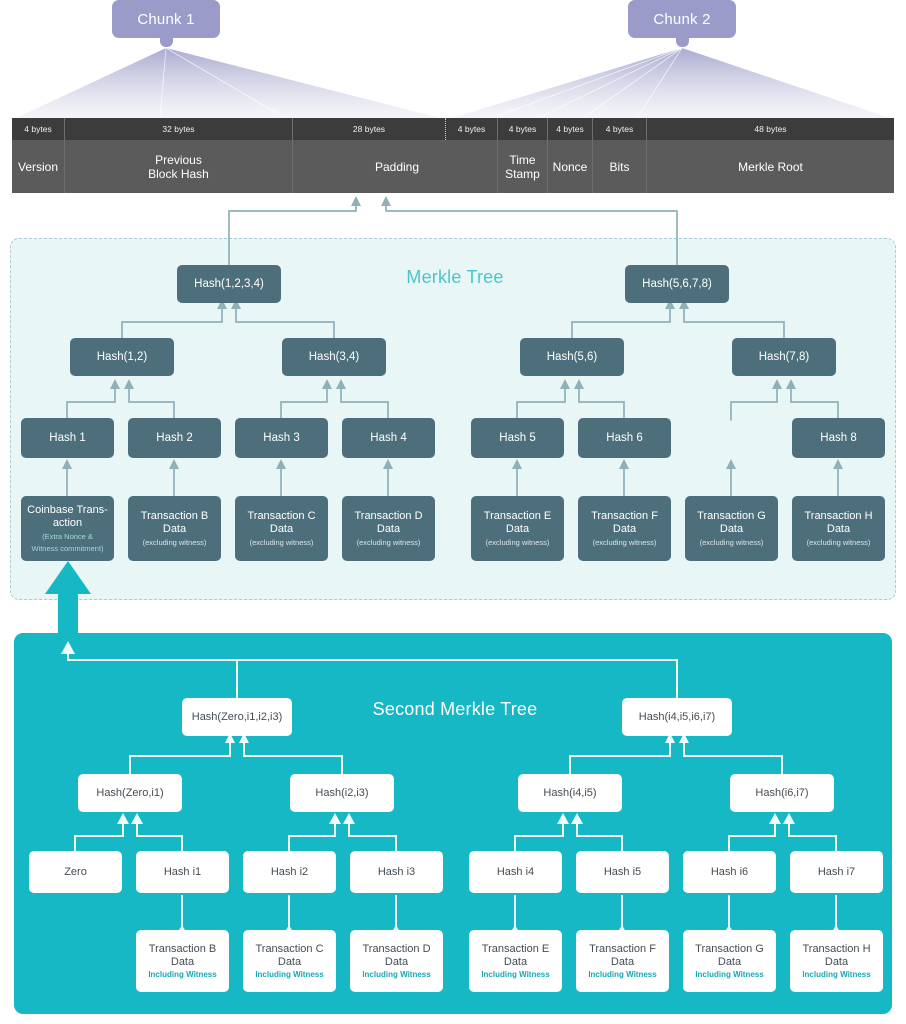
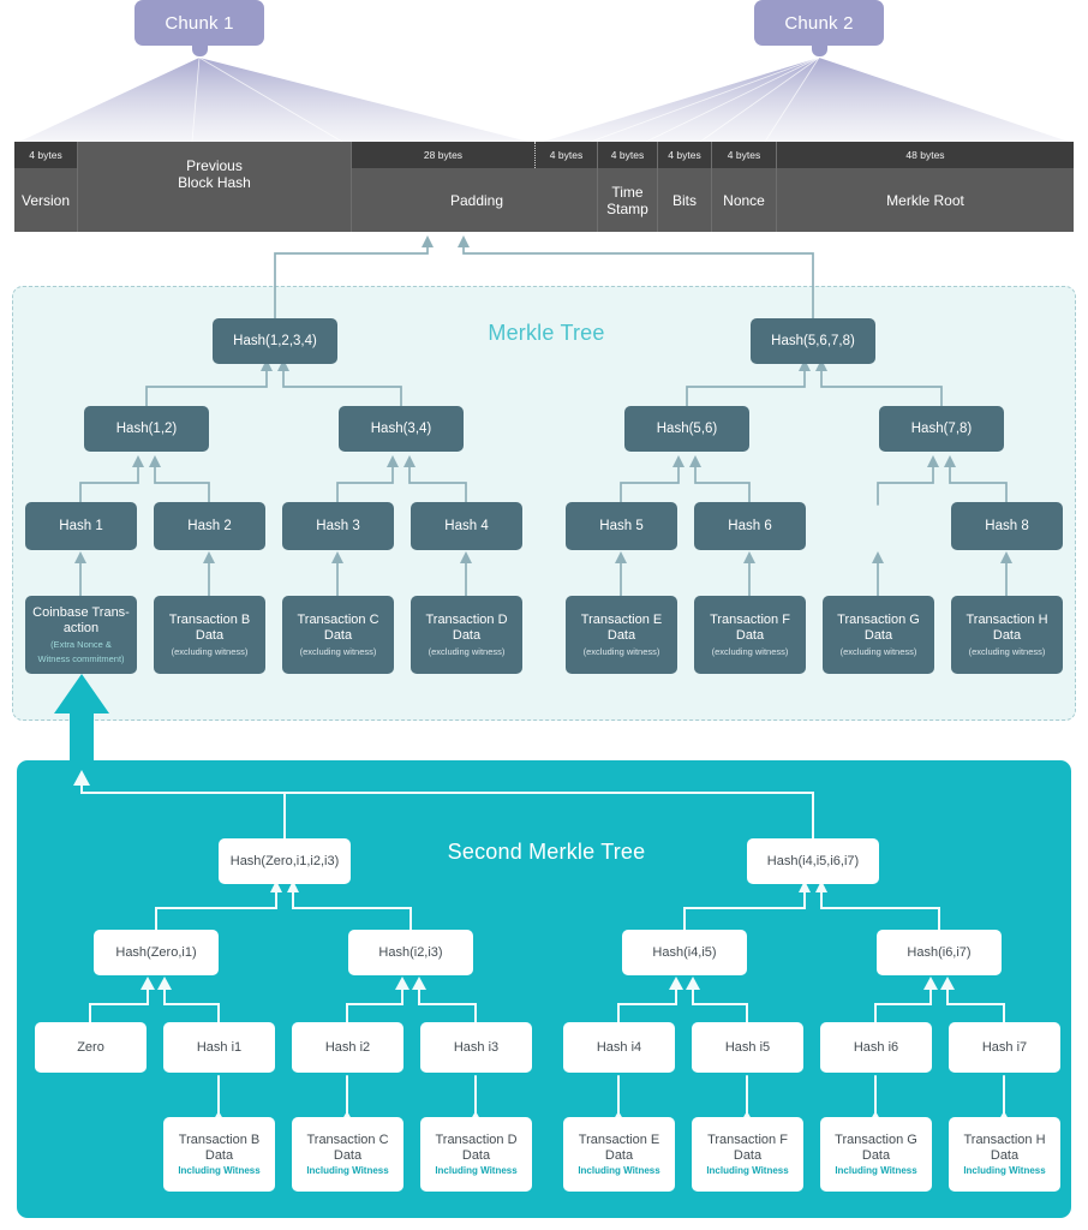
  Chunk 1
  Chunk 2
  4 bytes
  Version
- 32 bytes
  Previous
  Block Hash
  28 bytes
  Padding
  4 bytes
  4 bytes
  Time
  Stamp
  4 bytes
- Nonce
+ Bits
  4 bytes
- Bits
+ Nonce
  48 bytes
  Merkle Root
  Merkle Tree
  Second Merkle Tree
  Hash(1,2,3,4)
  Hash(5,6,7,8)
  Hash(1,2)
  Hash(3,4)
  Hash(5,6)
  Hash(7,8)
  Hash 1
  Hash 2
  Hash 3
  Hash 4
  Hash 5
  Hash 6
  Hash 8
  Coinbase Trans-
  action
  (Extra Nonce &
  Witness commitment)
  Transaction B
  Data
  (excluding witness)
  Transaction C
  Data
  (excluding witness)
  Transaction D
  Data
  (excluding witness)
  Transaction E
  Data
  (excluding witness)
  Transaction F
  Data
  (excluding witness)
  Transaction G
  Data
  (excluding witness)
  Transaction H
  Data
  (excluding witness)
  Hash(Zero,i1,i2,i3)
  Hash(i4,i5,i6,i7)
  Hash(Zero,i1)
  Hash(i2,i3)
  Hash(i4,i5)
  Hash(i6,i7)
  Zero
  Hash i1
  Hash i2
  Hash i3
  Hash i4
  Hash i5
  Hash i6
  Hash i7
  Transaction B
  Data
  Including Witness
  Transaction C
  Data
  Including Witness
  Transaction D
  Data
  Including Witness
  Transaction E
  Data
  Including Witness
  Transaction F
  Data
  Including Witness
  Transaction G
  Data
  Including Witness
  Transaction H
  Data
  Including Witness
